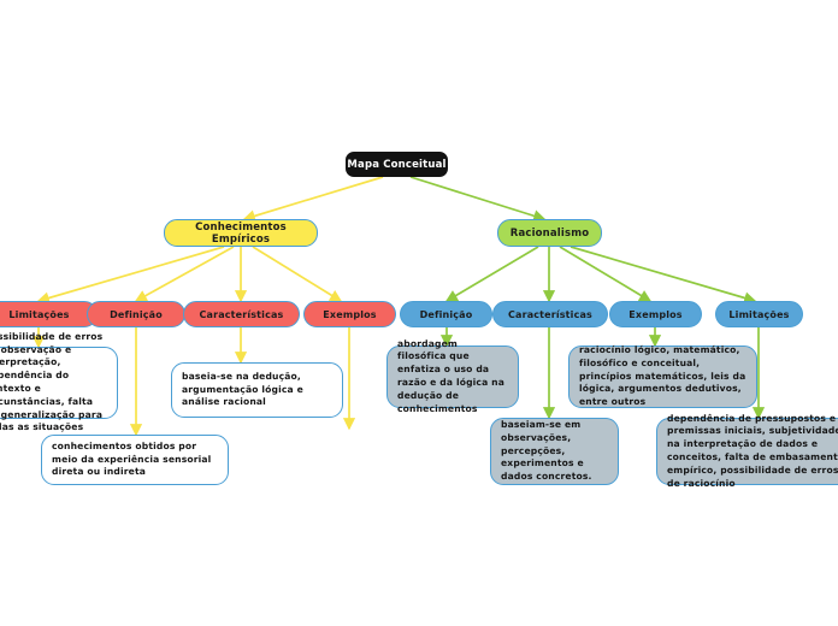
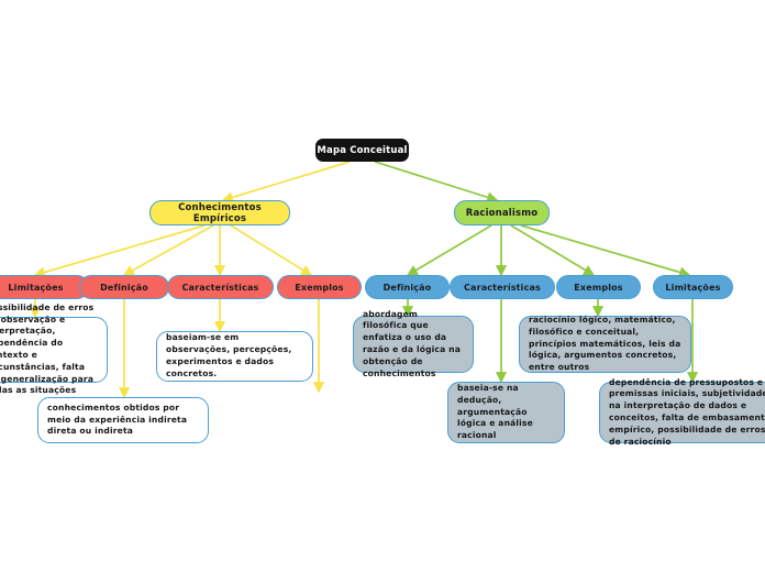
  Mapa Conceitual
  Conhecimentos Empíricos
  Racionalismo
  Limitações
  Definição
  Características
  Exemplos
  Definição
  Características
  Exemplos
  Limitações
  ssibilidade de erros observação e erpretação, pendência do texto e cunstâncias, falta generalização para as as situações
- baseia-se na dedução, argumentação lógica e análise racional
+ baseiam-se em observações, percepções, experimentos e dados concretos.
- conhecimentos obtidos por meio da experiência sensorial direta ou indireta
+ conhecimentos obtidos por meio da experiência indireta direta ou indireta
- abordagem filosófica que enfatiza o uso da razão e da lógica na dedução de conhecimentos
+ abordagem filosófica que enfatiza o uso da razão e da lógica na obtenção de conhecimentos
- raciocínio lógico, matemático, filosófico e conceitual, princípios matemáticos, leis da lógica, argumentos dedutivos, entre outros
+ raciocínio lógico, matemático, filosófico e conceitual, princípios matemáticos, leis da lógica, argumentos concretos, entre outros
- baseiam-se em observações, percepções, experimentos e dados concretos.
+ baseia-se na dedução, argumentação lógica e análise racional
  dependência de pressupostos e premissas iniciais, subjetividad na interpretação de dados e conceitos, falta de embasament empírico, possibilidade de erros de raciocínio
